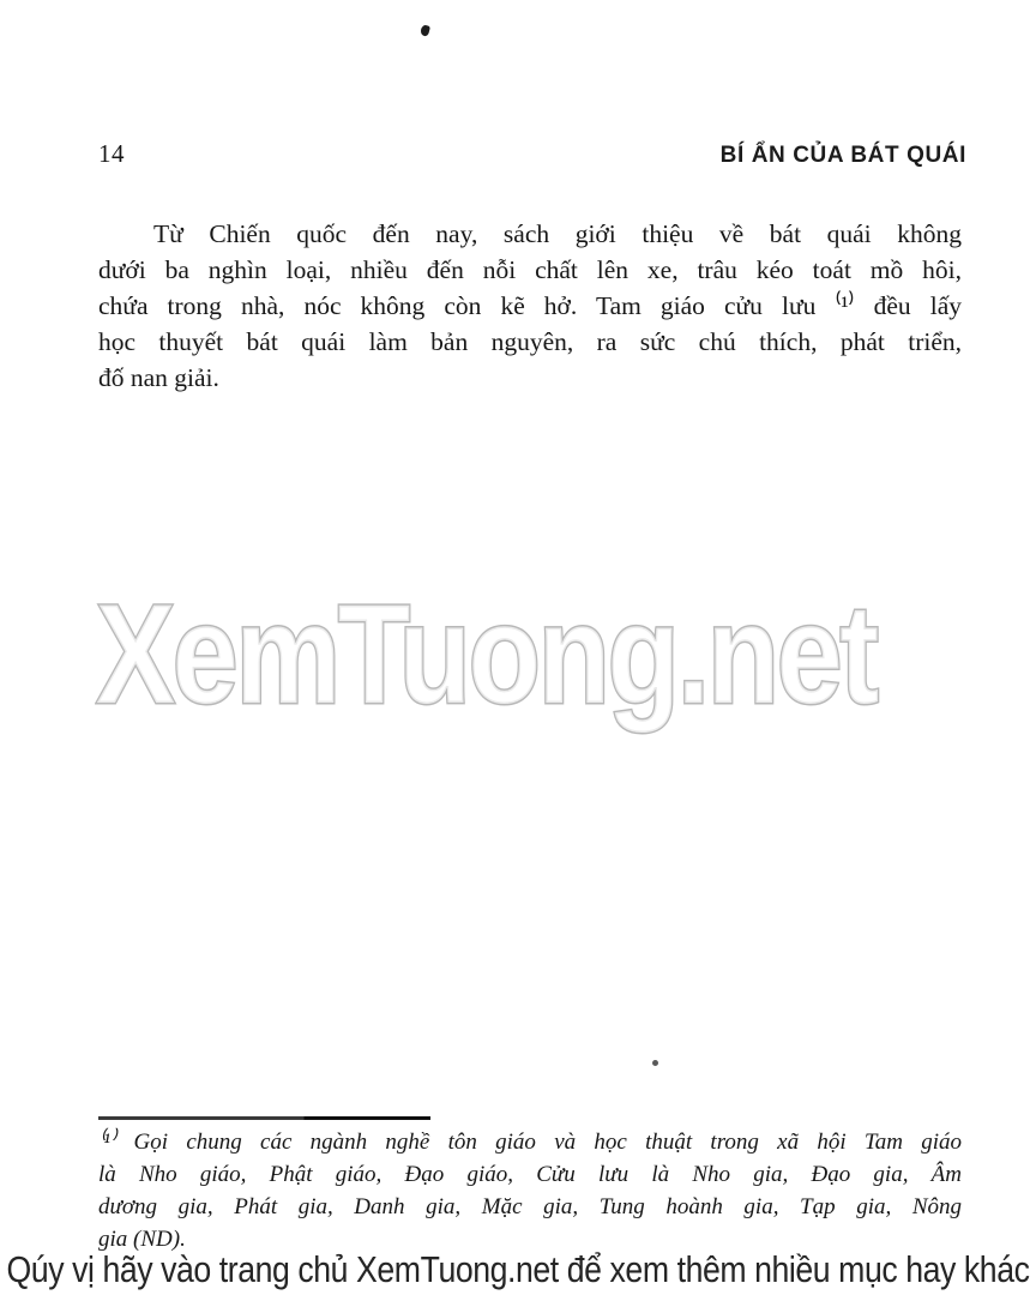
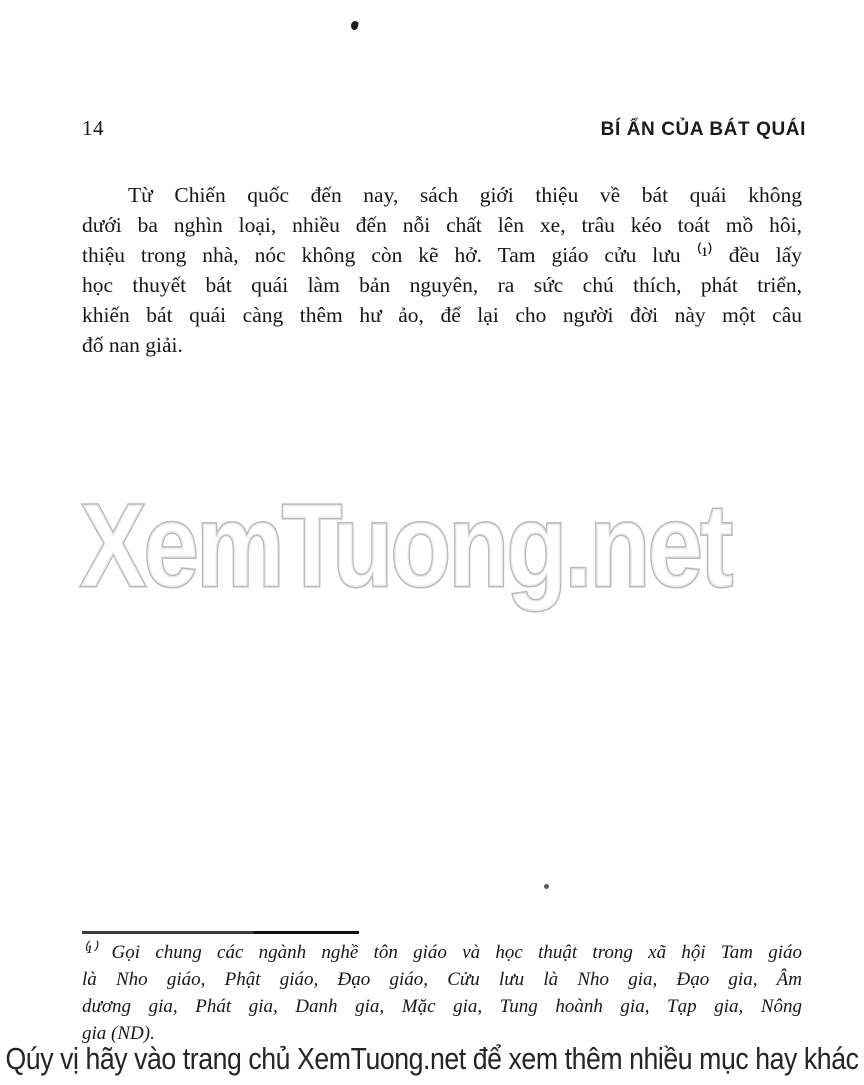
  14
  BÍ ẨN CỦA BÁT QUÁI
  Từ Chiến quốc đến nay, sách giới thiệu về bát quái không
  dưới ba nghìn loại, nhiều đến nỗi chất lên xe, trâu kéo toát mồ hôi,
- chứa trong nhà, nóc không còn kẽ hở. Tam giáo cửu lưu ⁽¹⁾ đều lấy
+ thiệu trong nhà, nóc không còn kẽ hở. Tam giáo cửu lưu ⁽¹⁾ đều lấy
  học thuyết bát quái làm bản nguyên, ra sức chú thích, phát triển,
+ khiến bát quái càng thêm hư ảo, để lại cho người đời này một câu
  đố nan giải.
  ⁽¹⁾ Gọi chung các ngành nghề tôn giáo và học thuật trong xã hội Tam giáo
  là Nho giáo, Phật giáo, Đạo giáo, Cửu lưu là Nho gia, Đạo gia, Âm
  dương gia, Phát gia, Danh gia, Mặc gia, Tung hoành gia, Tạp gia, Nông
  gia (ND).
  XemTuong.net
  Qúy vị hãy vào trang chủ XemTuong.net để xem thêm nhiều mục hay khác
